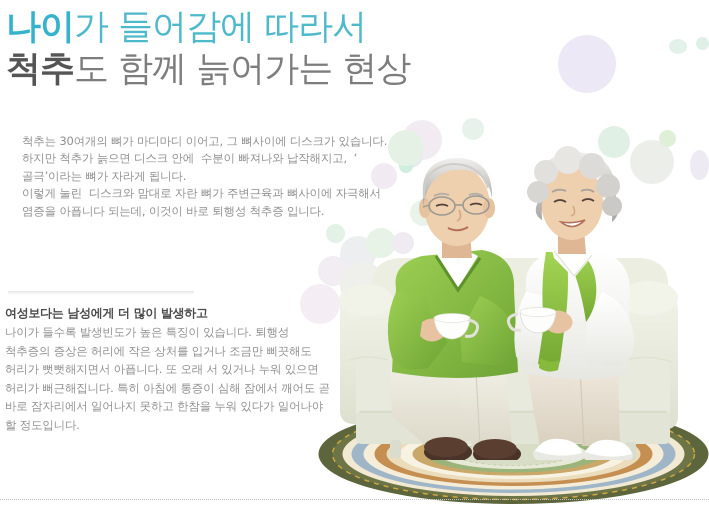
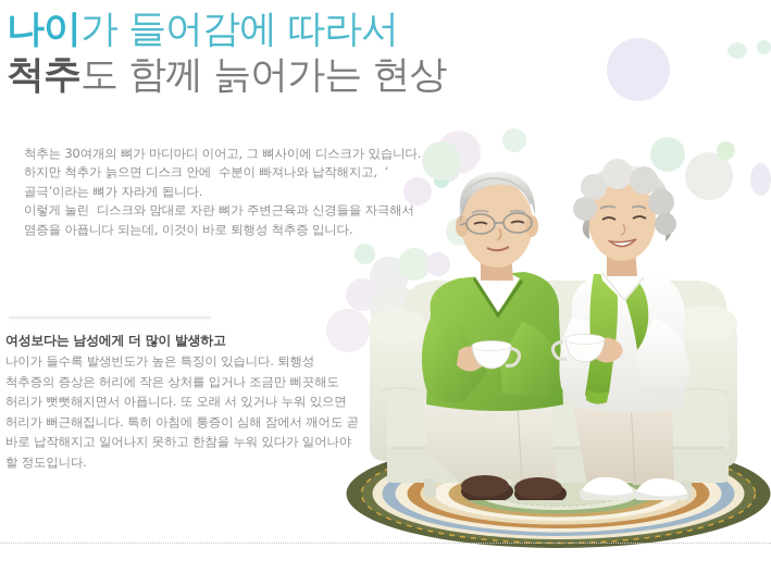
  나이가 들어감에 따라서
  척추도 함께 늙어가는 현상
  척추는 30여개의 뼈가 마디마디 이어고, 그 뼈사이에 디스크가 있습니다.
  하지만 척추가 늙으면 디스크 안에 수분이 빠져나와 납작해지고, ‘
  골극’이라는 뼈가 자라게 됩니다.
- 이렇게 눌린 디스크와 맘대로 자란 뼈가 주변근육과 뼈사이에 자극해서
+ 이렇게 눌린 디스크와 맘대로 자란 뼈가 주변근육과 신경들을 자극해서
  염증을 아픕니다 되는데, 이것이 바로 퇴행성 척추증 입니다.
  여성보다는 남성에게 더 많이 발생하고
  나이가 들수록 발생빈도가 높은 특징이 있습니다. 퇴행성
  척추증의 증상은 허리에 작은 상처를 입거나 조금만 삐끗해도
  허리가 뻣뻣해지면서 아픕니다. 또 오래 서 있거나 누워 있으면
  허리가 뻐근해집니다. 특히 아침에 통증이 심해 잠에서 깨어도 곧
- 바로 잠자리에서 일어나지 못하고 한참을 누워 있다가 일어나야
+ 바로 납작해지고 일어나지 못하고 한참을 누워 있다가 일어나야
  할 정도입니다.
